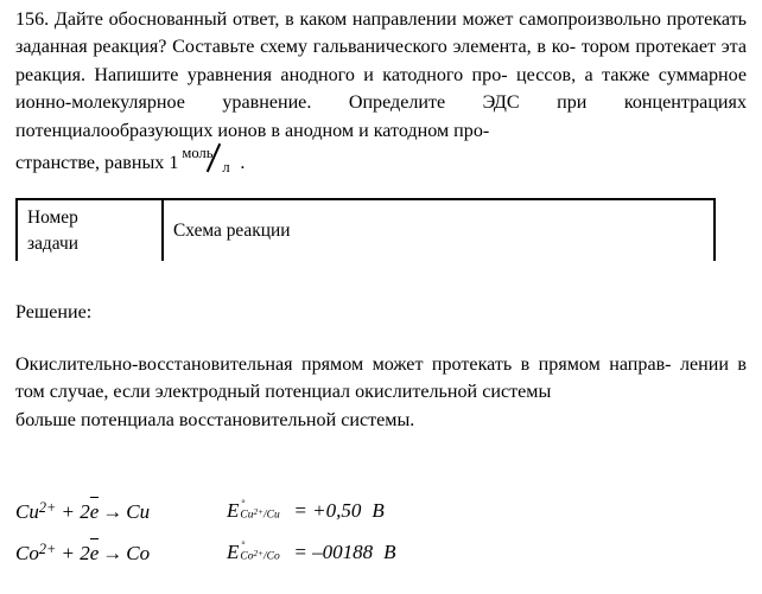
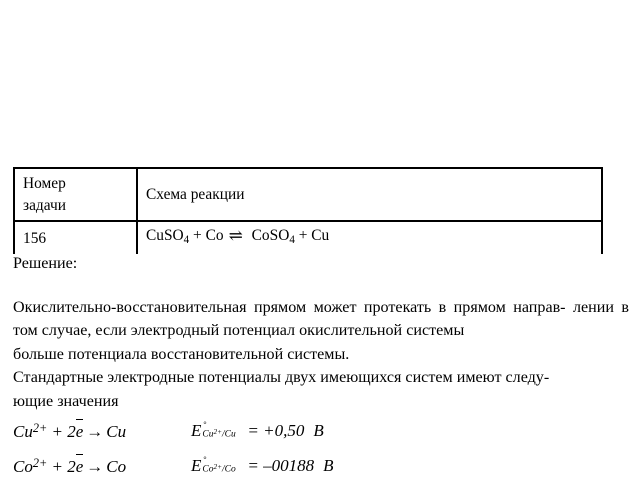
- 156. Дайте обоснованный ответ, в каком направлении может самопроизвольно протекать заданная реакция? Составьте схему гальванического элемента, в ко- тором протекает эта реакция. Напишите уравнения анодного и катодного про- цессов, а также суммарное ионно-молекулярное уравнение. Определите ЭДС при концентрациях потенциалообразующих ионов в анодном и катодном про-
- странстве, равных 1
- моль
- л
- .
  Номер задачи	Схема реакции
+ 156	CuSO4 + Co ⇌ CoSO4 + Cu
  Решение:
  Окислительно-восстановительная прямом может протекать в прямом направ- лении в том случае, если электродный потенциал окислительной системы
  больше потенциала восстановительной системы.
+ Стандартные электродные потенциалы двух имеющихся систем имеют следу-
+ ющие значения
  Cu2+ + 2e → Cu
  E
  °
  Cu2+/Cu
  = +0,50 В
  Co2+ + 2e → Co
  E
  °
  Co2+/Co
  = –00188 В
